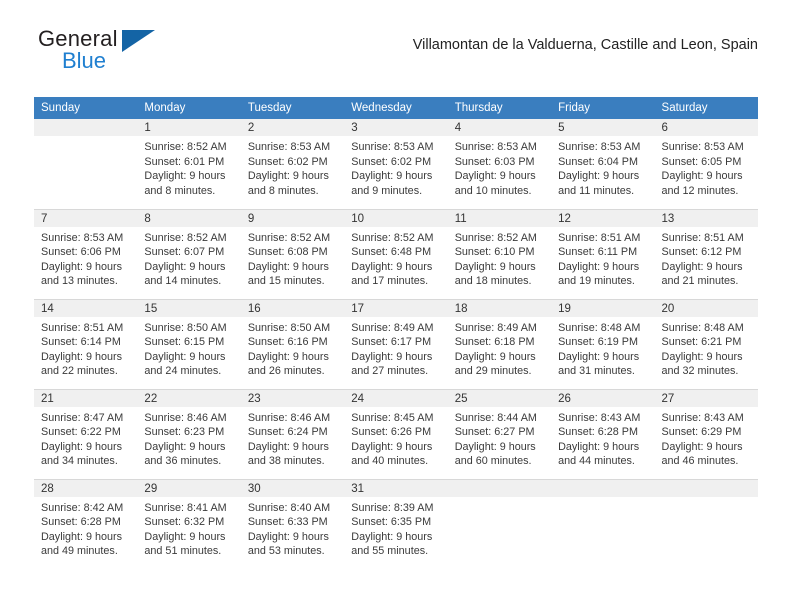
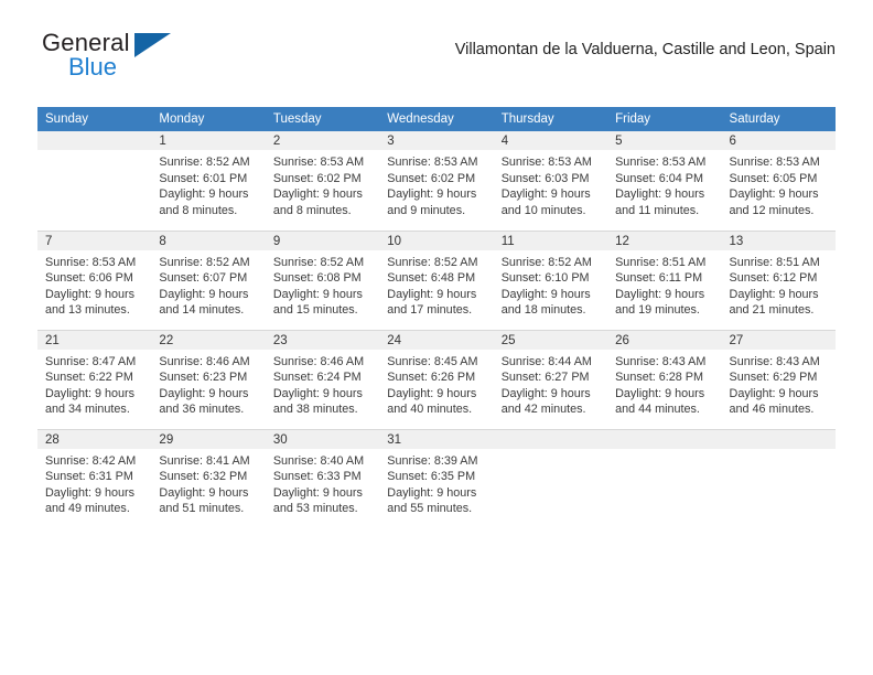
  General
  Blue
  Villamontan de la Valduerna, Castille and Leon, Spain
  Sunday	Monday	Tuesday	Wednesday	Thursday	Friday	Saturday
  	1Sunrise: 8:52 AMSunset: 6:01 PMDaylight: 9 hoursand 8 minutes.	2Sunrise: 8:53 AMSunset: 6:02 PMDaylight: 9 hoursand 8 minutes.	3Sunrise: 8:53 AMSunset: 6:02 PMDaylight: 9 hoursand 9 minutes.	4Sunrise: 8:53 AMSunset: 6:03 PMDaylight: 9 hoursand 10 minutes.	5Sunrise: 8:53 AMSunset: 6:04 PMDaylight: 9 hoursand 11 minutes.	6Sunrise: 8:53 AMSunset: 6:05 PMDaylight: 9 hoursand 12 minutes.
  7Sunrise: 8:53 AMSunset: 6:06 PMDaylight: 9 hoursand 13 minutes.	8Sunrise: 8:52 AMSunset: 6:07 PMDaylight: 9 hoursand 14 minutes.	9Sunrise: 8:52 AMSunset: 6:08 PMDaylight: 9 hoursand 15 minutes.	10Sunrise: 8:52 AMSunset: 6:48 PMDaylight: 9 hoursand 17 minutes.	11Sunrise: 8:52 AMSunset: 6:10 PMDaylight: 9 hoursand 18 minutes.	12Sunrise: 8:51 AMSunset: 6:11 PMDaylight: 9 hoursand 19 minutes.	13Sunrise: 8:51 AMSunset: 6:12 PMDaylight: 9 hoursand 21 minutes.
- 14Sunrise: 8:51 AMSunset: 6:14 PMDaylight: 9 hoursand 22 minutes.	15Sunrise: 8:50 AMSunset: 6:15 PMDaylight: 9 hoursand 24 minutes.	16Sunrise: 8:50 AMSunset: 6:16 PMDaylight: 9 hoursand 26 minutes.	17Sunrise: 8:49 AMSunset: 6:17 PMDaylight: 9 hoursand 27 minutes.	18Sunrise: 8:49 AMSunset: 6:18 PMDaylight: 9 hoursand 29 minutes.	19Sunrise: 8:48 AMSunset: 6:19 PMDaylight: 9 hoursand 31 minutes.	20Sunrise: 8:48 AMSunset: 6:21 PMDaylight: 9 hoursand 32 minutes.
- 21Sunrise: 8:47 AMSunset: 6:22 PMDaylight: 9 hoursand 34 minutes.	22Sunrise: 8:46 AMSunset: 6:23 PMDaylight: 9 hoursand 36 minutes.	23Sunrise: 8:46 AMSunset: 6:24 PMDaylight: 9 hoursand 38 minutes.	24Sunrise: 8:45 AMSunset: 6:26 PMDaylight: 9 hoursand 40 minutes.	25Sunrise: 8:44 AMSunset: 6:27 PMDaylight: 9 hoursand 60 minutes.	26Sunrise: 8:43 AMSunset: 6:28 PMDaylight: 9 hoursand 44 minutes.	27Sunrise: 8:43 AMSunset: 6:29 PMDaylight: 9 hoursand 46 minutes.
+ 21Sunrise: 8:47 AMSunset: 6:22 PMDaylight: 9 hoursand 34 minutes.	22Sunrise: 8:46 AMSunset: 6:23 PMDaylight: 9 hoursand 36 minutes.	23Sunrise: 8:46 AMSunset: 6:24 PMDaylight: 9 hoursand 38 minutes.	24Sunrise: 8:45 AMSunset: 6:26 PMDaylight: 9 hoursand 40 minutes.	25Sunrise: 8:44 AMSunset: 6:27 PMDaylight: 9 hoursand 42 minutes.	26Sunrise: 8:43 AMSunset: 6:28 PMDaylight: 9 hoursand 44 minutes.	27Sunrise: 8:43 AMSunset: 6:29 PMDaylight: 9 hoursand 46 minutes.
- 28Sunrise: 8:42 AMSunset: 6:28 PMDaylight: 9 hoursand 49 minutes.	29Sunrise: 8:41 AMSunset: 6:32 PMDaylight: 9 hoursand 51 minutes.	30Sunrise: 8:40 AMSunset: 6:33 PMDaylight: 9 hoursand 53 minutes.	31Sunrise: 8:39 AMSunset: 6:35 PMDaylight: 9 hoursand 55 minutes.
+ 28Sunrise: 8:42 AMSunset: 6:31 PMDaylight: 9 hoursand 49 minutes.	29Sunrise: 8:41 AMSunset: 6:32 PMDaylight: 9 hoursand 51 minutes.	30Sunrise: 8:40 AMSunset: 6:33 PMDaylight: 9 hoursand 53 minutes.	31Sunrise: 8:39 AMSunset: 6:35 PMDaylight: 9 hoursand 55 minutes.
